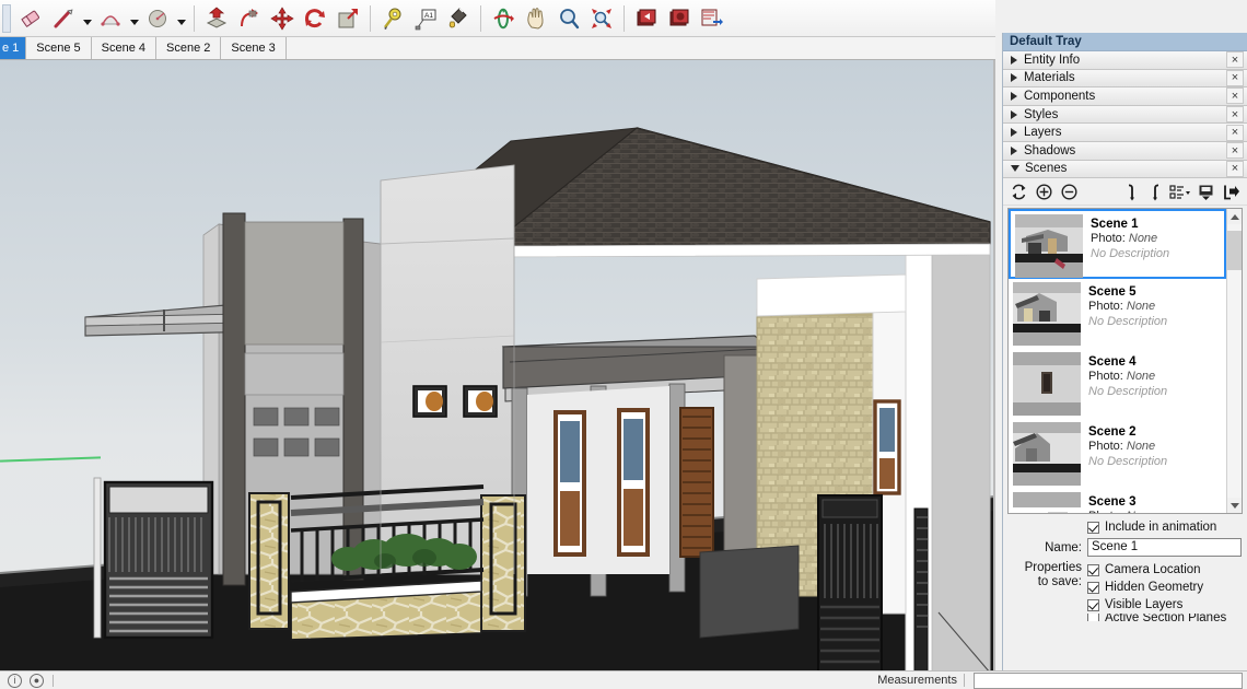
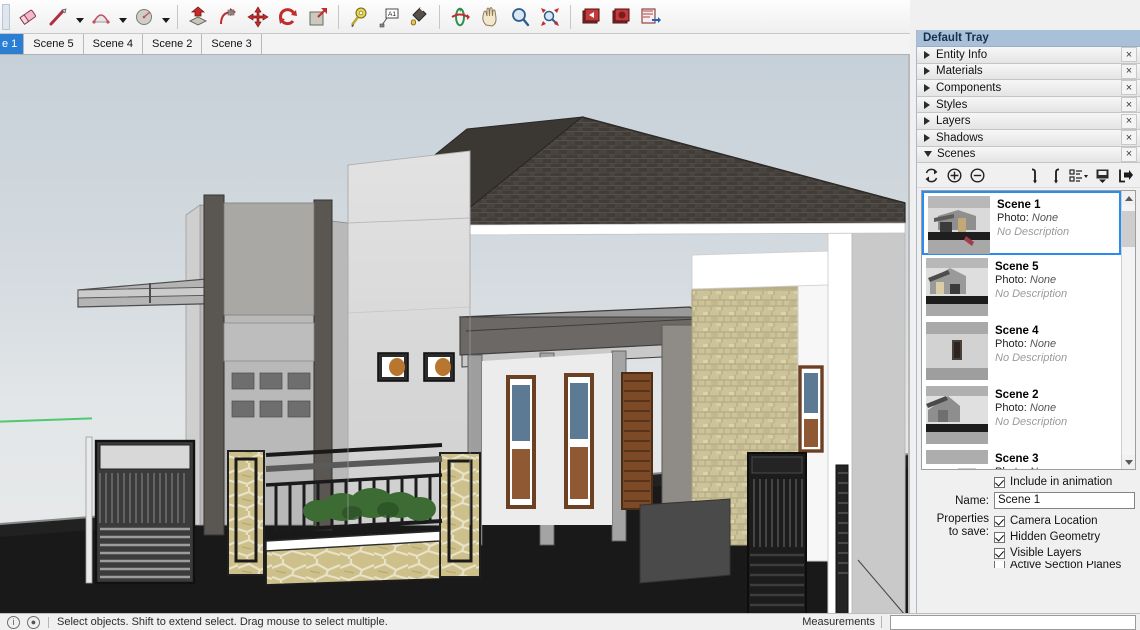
  e 1
  Scene 5
  Scene 4
  Scene 2
  Scene 3
  Default Tray
  Entity Info
  ×
  Materials
  ×
  Components
  ×
  Styles
  ×
  Layers
  ×
  Shadows
  ×
  Scenes
  ×
  Scene 1
  Photo: None
  No Description
  Scene 5
  Photo: None
  No Description
  Scene 4
  Photo: None
  No Description
  Scene 2
  Photo: None
  No Description
  Scene 3
  Include in animation
  Name:
  Scene 1
  Properties
  to save:
  Camera Location
  Hidden Geometry
  Visible Layers
  Active Section Planes
  i
  ●
+ Select objects. Shift to extend select. Drag mouse to select multiple.
  Measurements
